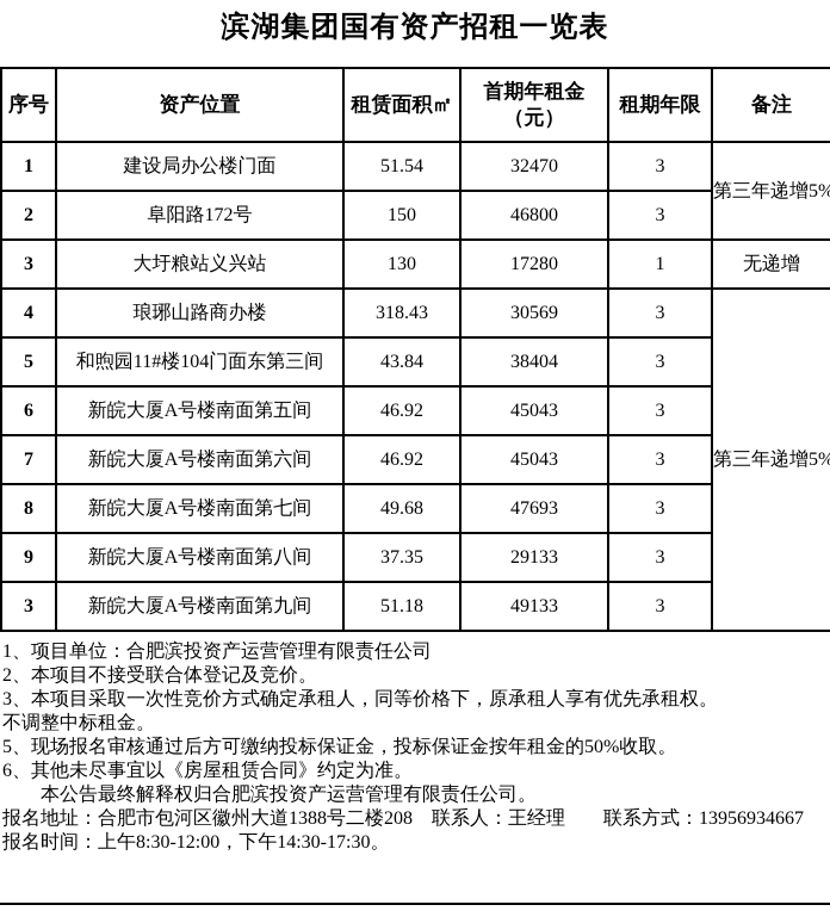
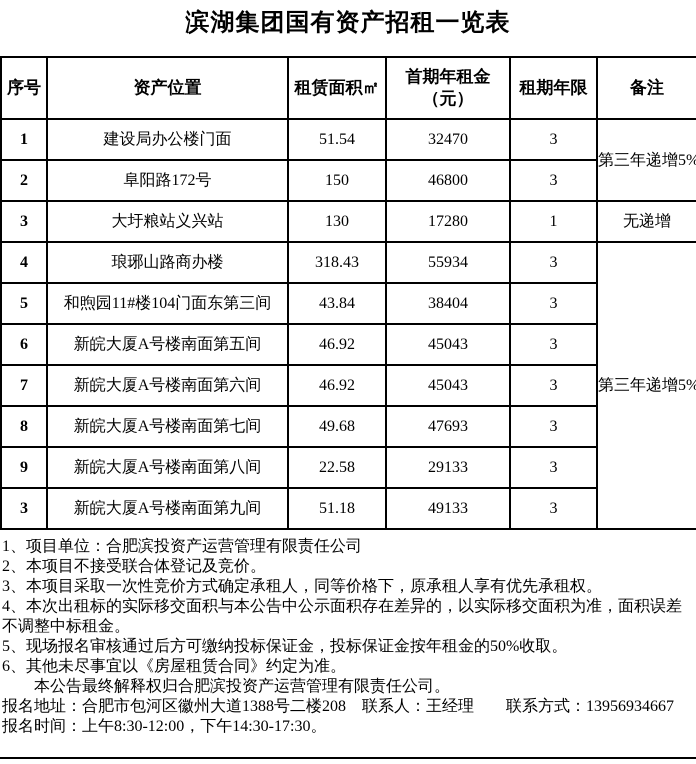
  滨湖集团国有资产招租一览表
  序号	资产位置	租赁面积㎡	首期年租金 （元）	租期年限	备注
  1	建设局办公楼门面	51.54	32470	3	第三年递增5%
  2	阜阳路172号	150	46800	3
  3	大圩粮站义兴站	130	17280	1	无递增
- 4	琅琊山路商办楼	318.43	30569	3	第三年递增5%
+ 4	琅琊山路商办楼	318.43	55934	3	第三年递增5%
  5	和煦园11#楼104门面东第三间	43.84	38404	3
  6	新皖大厦A号楼南面第五间	46.92	45043	3
  7	新皖大厦A号楼南面第六间	46.92	45043	3
  8	新皖大厦A号楼南面第七间	49.68	47693	3
- 9	新皖大厦A号楼南面第八间	37.35	29133	3
+ 9	新皖大厦A号楼南面第八间	22.58	29133	3
  3	新皖大厦A号楼南面第九间	51.18	49133	3
  1、项目单位：合肥滨投资产运营管理有限责任公司
  2、本项目不接受联合体登记及竞价。
  3、本项目采取一次性竞价方式确定承租人，同等价格下，原承租人享有优先承租权。
+ 4、本次出租标的实际移交面积与本公告中公示面积存在差异的，以实际移交面积为准，面积误差
  不调整中标租金。
  5、现场报名审核通过后方可缴纳投标保证金，投标保证金按年租金的50%收取。
  6、其他未尽事宜以《房屋租赁合同》约定为准。
  本公告最终解释权归合肥滨投资产运营管理有限责任公司。
  报名地址：合肥市包河区徽州大道1388号二楼208 联系人：王经理 联系方式：13956934667
  报名时间：上午8:30-12:00，下午14:30-17:30。
